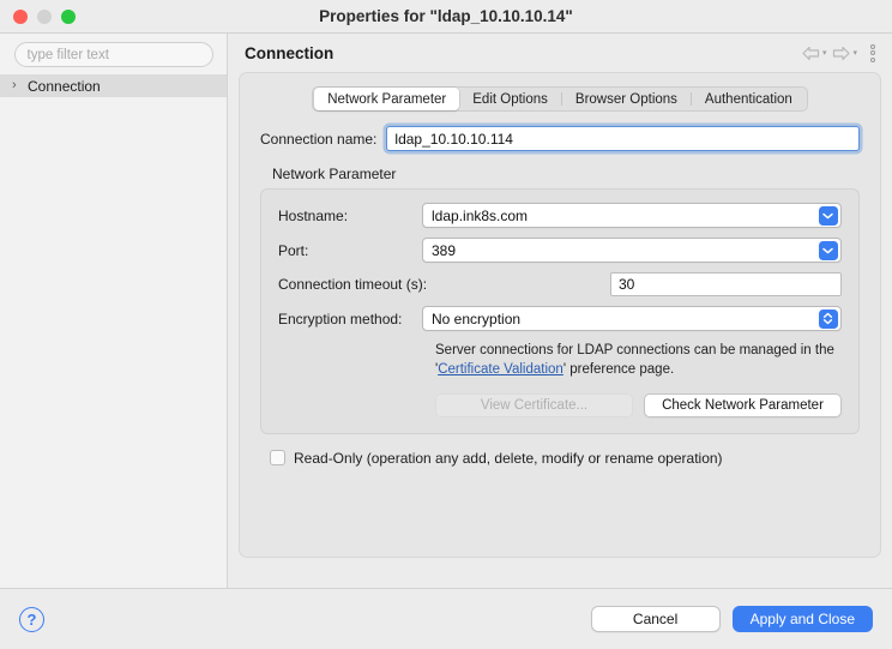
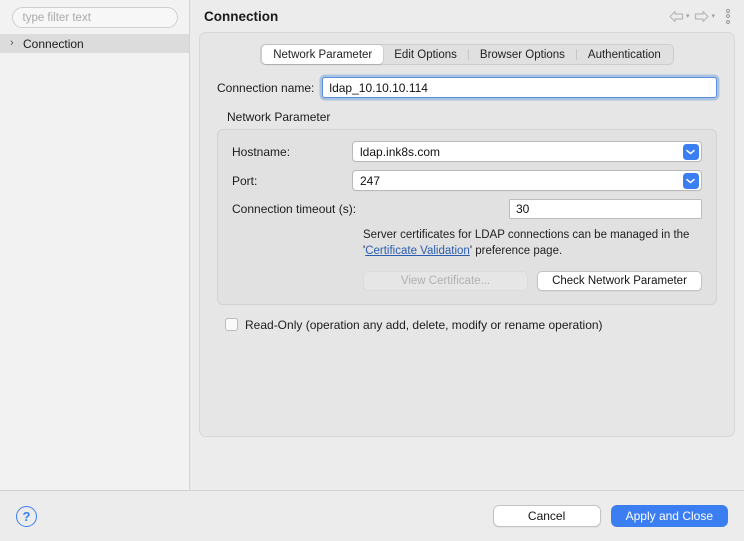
- Properties for "ldap_10.10.10.14"
  type filter text
  ›
  Connection
  Connection
  Network Parameter
  Edit Options
  Browser Options
  Authentication
  Connection name:
  ldap_10.10.10.114
  Network Parameter
  Hostname:
  ldap.ink8s.com
  Port:
- 389
+ 247
  Connection timeout (s):
  30
- Encryption method:
- No encryption
- Server connections for LDAP connections can be managed in the
+ Server certificates for LDAP connections can be managed in the
  'Certificate Validation' preference page.
  View Certificate...
  Check Network Parameter
  Read-Only (operation any add, delete, modify or rename operation)
  ?
  Cancel
  Apply and Close
